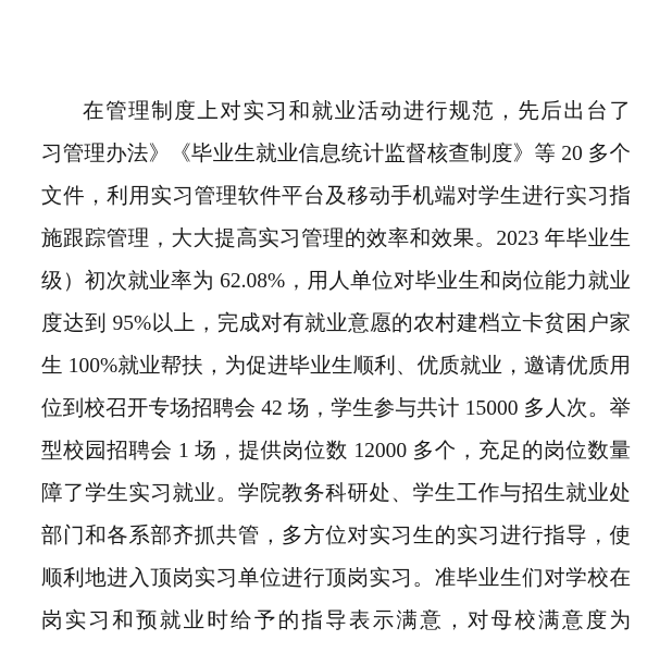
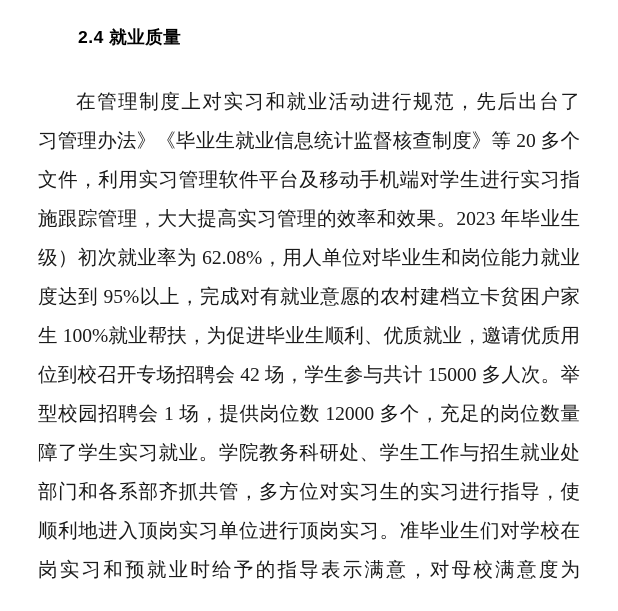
+ 2.4 就业质量
  在管理制度上对实习和就业活动进行规范，先后出台了
  习管理办法》《毕业生就业信息统计监督核查制度》等 20 多个
  文件，利用实习管理软件平台及移动手机端对学生进行实习指
  施跟踪管理，大大提高实习管理的效率和效果。2023 年毕业生
  级）初次就业率为 62.08%，用人单位对毕业生和岗位能力就业
  度达到 95%以上，完成对有就业意愿的农村建档立卡贫困户家
  生 100%就业帮扶，为促进毕业生顺利、优质就业，邀请优质用
  位到校召开专场招聘会 42 场，学生参与共计 15000 多人次。举
  型校园招聘会 1 场，提供岗位数 12000 多个，充足的岗位数量
  障了学生实习就业。学院教务科研处、学生工作与招生就业处
  部门和各系部齐抓共管，多方位对实习生的实习进行指导，使
  顺利地进入顶岗实习单位进行顶岗实习。准毕业生们对学校在
  岗实习和预就业时给予的指导表示满意，对母校满意度为
